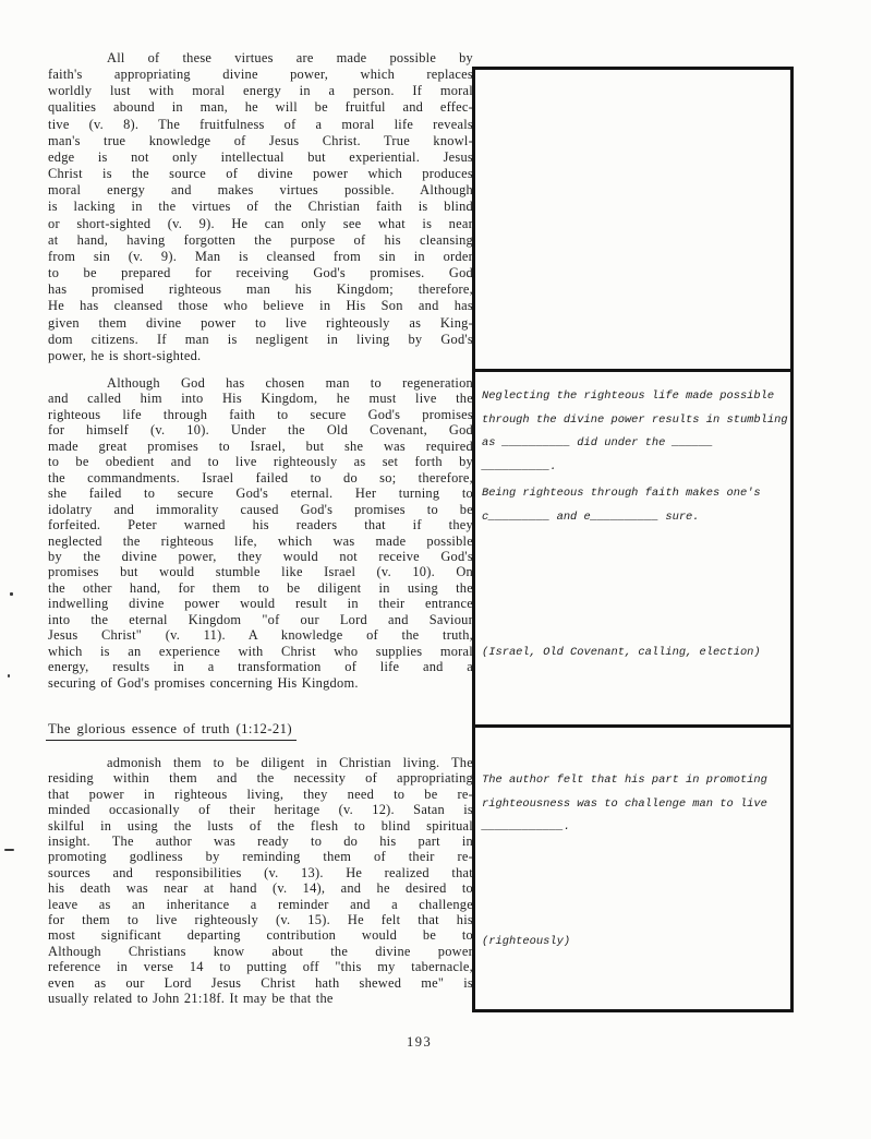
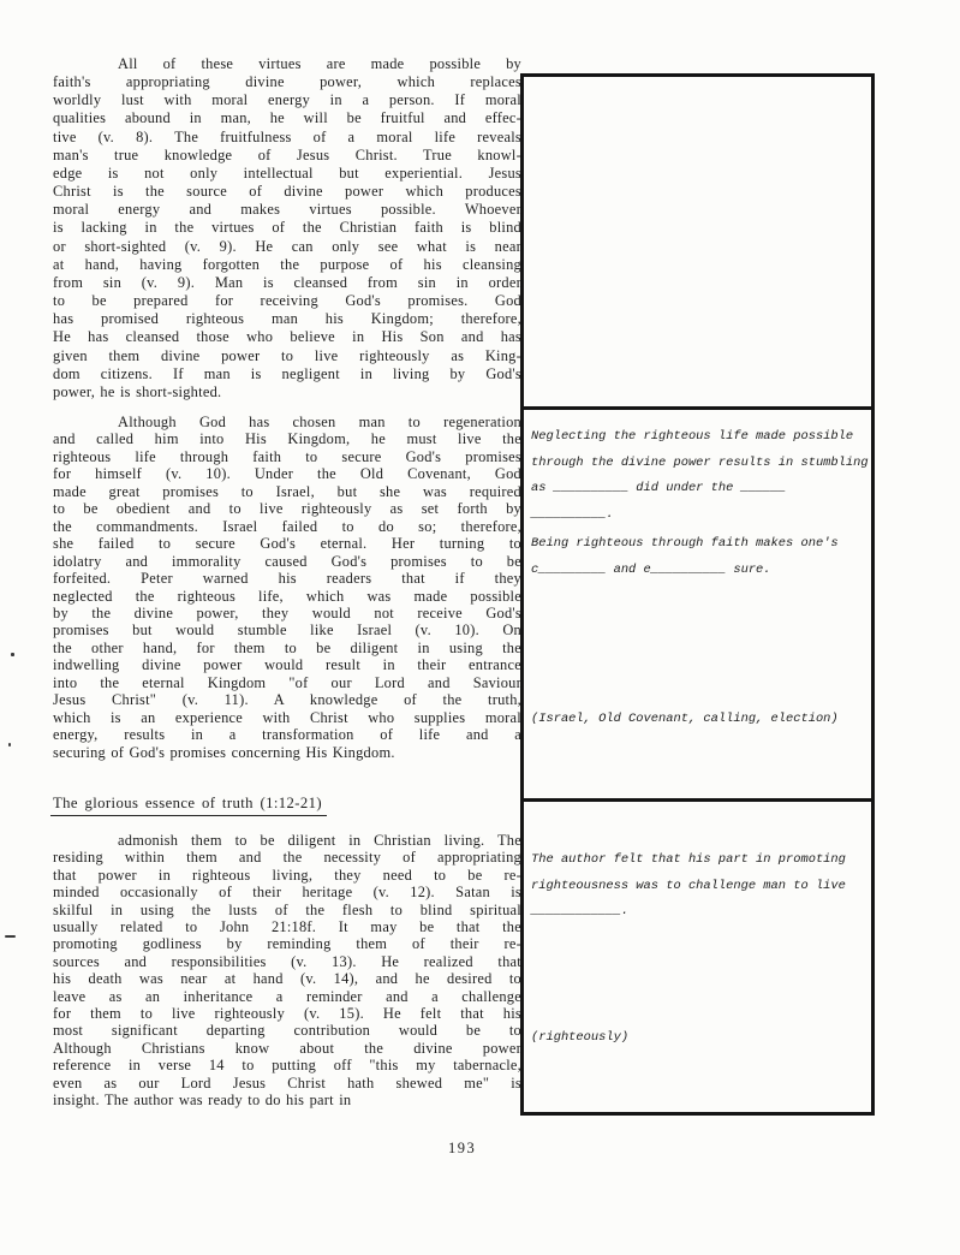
  All of these virtues are made possible by
  faith's appropriating divine power, which replaces
  worldly lust with moral energy in a person. If mora
  qualities abound in man, he will be fruitful and effec-
  tive (v. 8). The fruitfulness of a moral life reveals
  man's true knowledge of Jesus Christ. True knowl-
  edge is not only intellectual but experiential. Jesus
  Christ is the source of divine power which produces
- moral energy and makes virtues possible. Although
+ moral energy and makes virtues possible. Whoever
  is lacking in the virtues of the Christian faith is blind
  or short-sighted (v. 9). He can only see what is near
  at hand, having forgotten the purpose of his cleansing
  from sin (v. 9). Man is cleansed from sin in order
  to be prepared for receiving God's promises. God
  has promised righteous man his Kingdom; therefore
  He has cleansed those who believe in His Son and has
  given them divine power to live righteously as King-
  dom citizens. If man is negligent in living by God's
  power, he is short-sighted.
  Although God has chosen man to regeneration
  and called him into His Kingdom, he must live the
  righteous life through faith to secure God's promises
  for himself (v. 10). Under the Old Covenant, God
  made great promises to Israel, but she was required
  to be obedient and to live righteously as set forth by
  the commandments. Israel failed to do so; therefore
  she failed to secure God's eternal. Her turning to
  idolatry and immorality caused God's promises to be
  forfeited. Peter warned his readers that if they
  neglected the righteous life, which was made possible
  by the divine power, they would not receive God's
  promises but would stumble like Israel (v. 10). On
  the other hand, for them to be diligent in using the
  indwelling divine power would result in their entrance
  into the eternal Kingdom "of our Lord and Saviour
  Jesus Christ" (v. 11). A knowledge of the truth
  which is an experience with Christ who supplies mora
  energy, results in a transformation of life and a
  securing of God's promises concerning His Kingdom.
  The glorious essence of truth (1:12-21)
  admonish them to be diligent in Christian living. The
  residing within them and the necessity of appropriating
  that power in righteous living, they need to be re-
  minded occasionally of their heritage (v. 12). Satan is
  skilful in using the lusts of the flesh to blind spiritua
- insight. The author was ready to do his part in
+ usually related to John 21:18f. It may be that the
  promoting godliness by reminding them of their re-
  sources and responsibilities (v. 13). He realized tha
  his death was near at hand (v. 14), and he desired to
  leave as an inheritance a reminder and a challenge
  for them to live righteously (v. 15). He felt that his
  most significant departing contribution would be to
  Although Christians know about the divine power
  reference in verse 14 to putting off "this my tabernacle
  even as our Lord Jesus Christ hath shewed me" is
- usually related to John 21:18f. It may be that the
+ insight. The author was ready to do his part in
  Neglecting the righteous life made possible
  through the divine power results in stumbling
  as __________ did under the ______
  __________.
  Being righteous through faith makes one's
  c_________ and e__________ sure.
  (Israel, Old Covenant, calling, election)
  The author felt that his part in promoting
  righteousness was to challenge man to live
  ____________.
  (righteously)
  193
